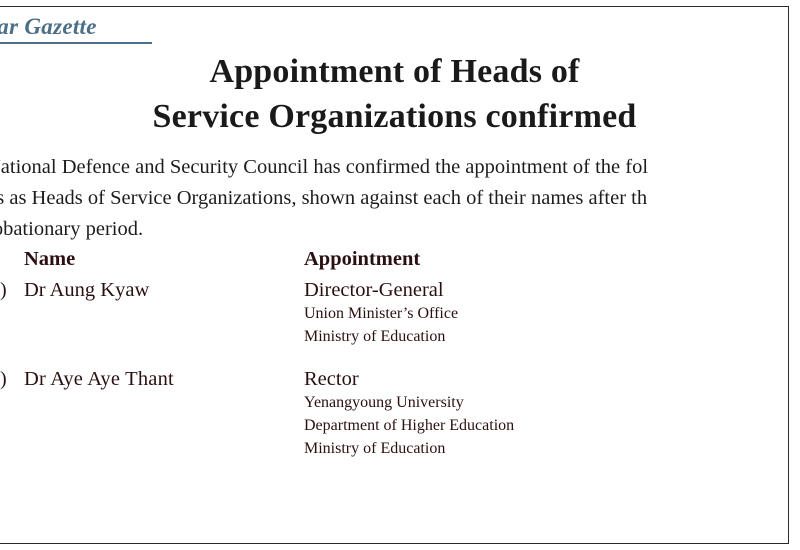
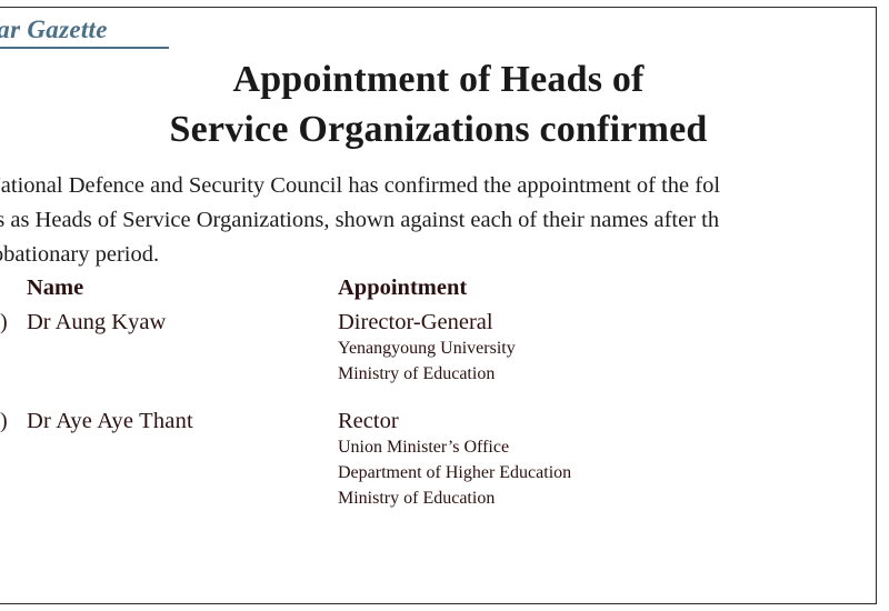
  ar Gazette
  Appointment of Heads of
  Service Organizations confirmed
  ational Defence and Security Council has confirmed the appointment of the fol
  s as Heads of Service Organizations, shown against each of their names after th
  bationary period.
  Name
  Appointment
  )
  Dr Aung Kyaw
  Director-General
- Union Minister’s Office
+ Yenangyoung University
  Ministry of Education
  )
  Dr Aye Aye Thant
  Rector
- Yenangyoung University
+ Union Minister’s Office
  Department of Higher Education
  Ministry of Education
